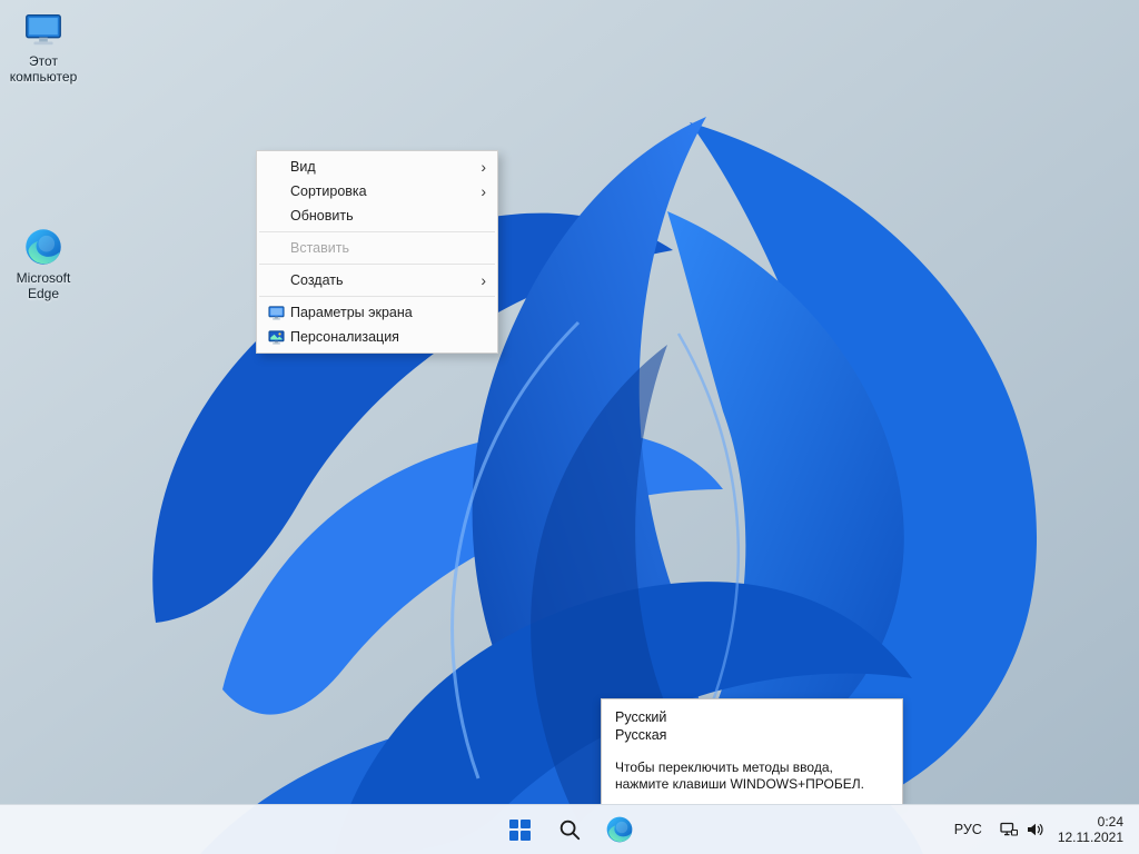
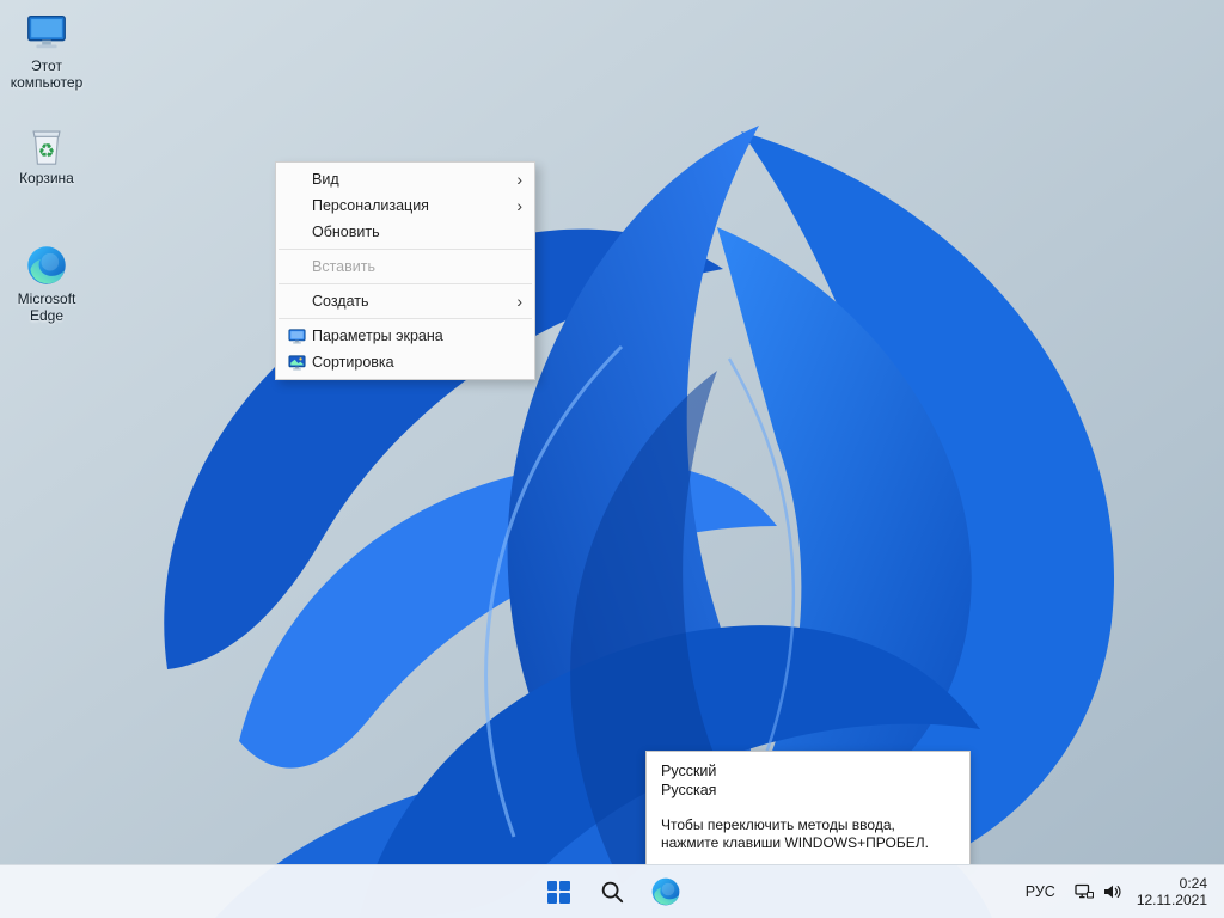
  Этот компьютер
+ ♻
+ Корзина
  Microsoft Edge
  Вид
  ›
- Сортировка
+ Персонализация
  ›
  Обновить
  Вставить
  Создать
  ›
  Параметры экрана
- Персонализация
+ Сортировка
  Русский
  Русская
  Чтобы переключить методы ввода, нажмите клавиши WINDOWS+ПРОБЕЛ.
  РУС
  0:24
  12.11.2021
